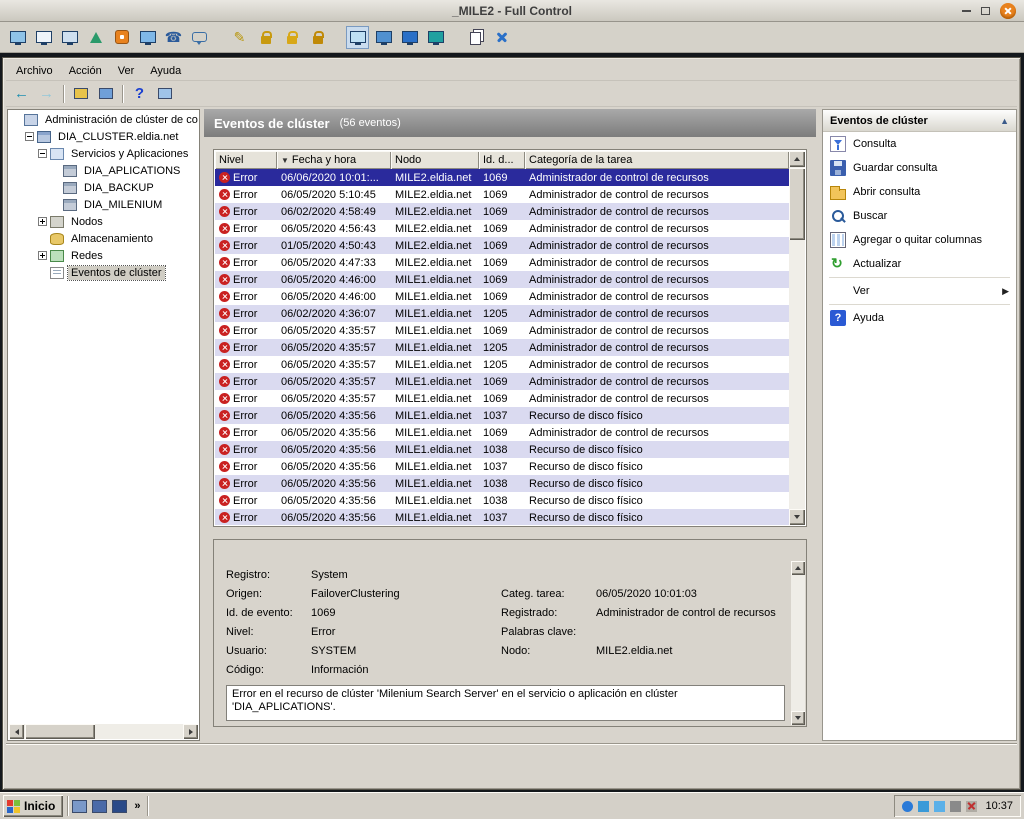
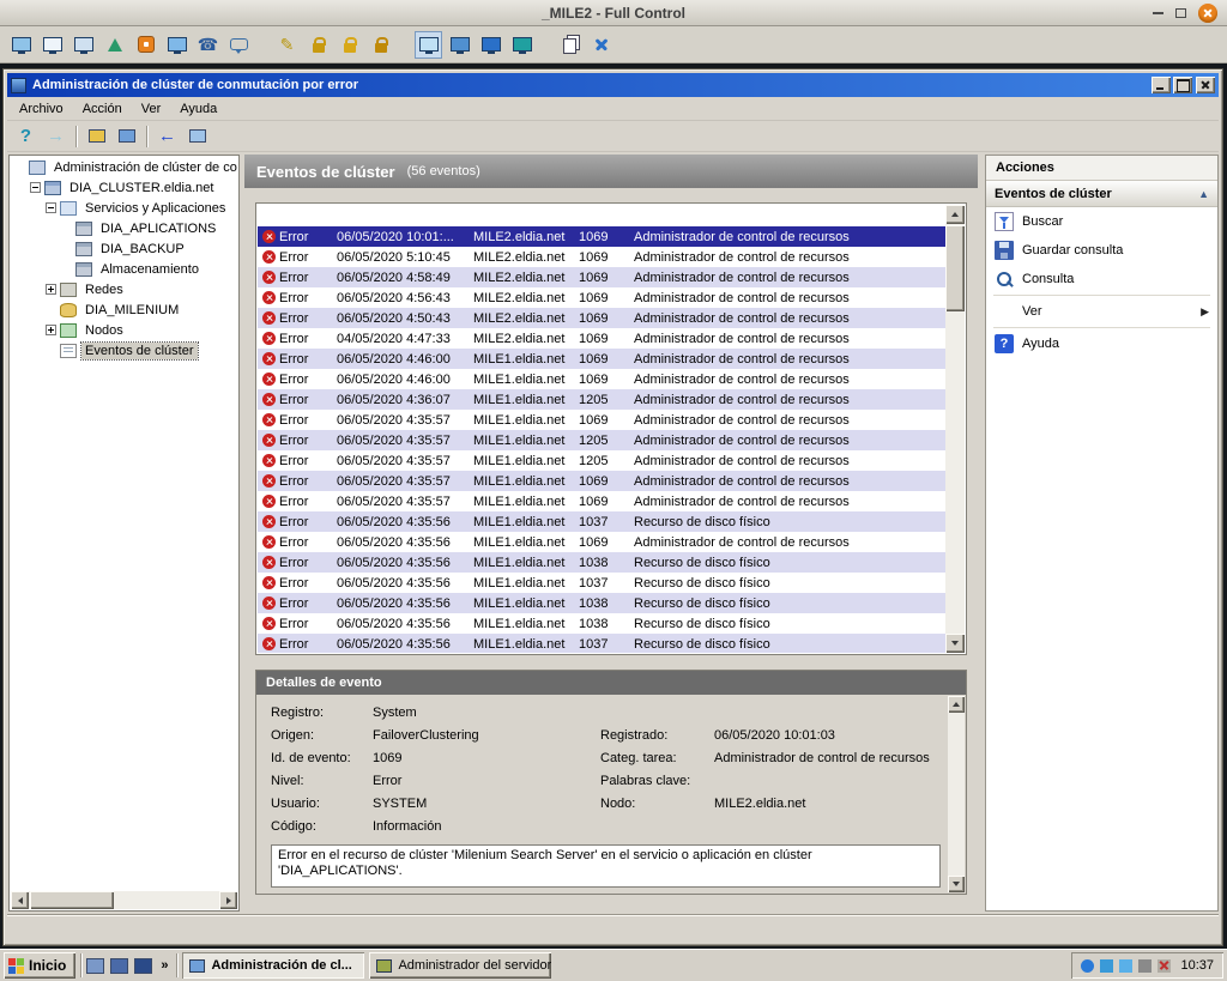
  _MILE2 - Full Control
  ☎
  ✎
+ Administración de clúster de conmutación por error
  Archivo
  Acción
  Ver
  Ayuda
- ←
+ ?
  →
- ?
+ ←
  Administración de clúster de co
  DIA_CLUSTER.eldia.net
  Servicios y Aplicaciones
  DIA_APLICATIONS
  DIA_BACKUP
- DIA_MILENIUM
+ Almacenamiento
- Nodos
+ Redes
- Almacenamiento
+ DIA_MILENIUM
- Redes
+ Nodos
  Eventos de clúster
  Eventos de clúster
  (56 eventos)
- Nivel
- ▼
- Fecha y hora
- Nodo
- Id. d...
- Categoría de la tarea
  Error
- 06/06/2020 10:01:...
+ 06/05/2020 10:01:...
  MILE2.eldia.net
  1069
  Administrador de control de recursos
  Error
  06/05/2020 5:10:45
  MILE2.eldia.net
  1069
  Administrador de control de recursos
  Error
- 06/02/2020 4:58:49
+ 06/05/2020 4:58:49
  MILE2.eldia.net
  1069
  Administrador de control de recursos
  Error
  06/05/2020 4:56:43
  MILE2.eldia.net
  1069
  Administrador de control de recursos
  Error
- 01/05/2020 4:50:43
+ 06/05/2020 4:50:43
  MILE2.eldia.net
  1069
  Administrador de control de recursos
  Error
- 06/05/2020 4:47:33
+ 04/05/2020 4:47:33
  MILE2.eldia.net
  1069
  Administrador de control de recursos
  Error
  06/05/2020 4:46:00
  MILE1.eldia.net
  1069
  Administrador de control de recursos
  Error
  06/05/2020 4:46:00
  MILE1.eldia.net
  1069
  Administrador de control de recursos
  Error
- 06/02/2020 4:36:07
+ 06/05/2020 4:36:07
  MILE1.eldia.net
  1205
  Administrador de control de recursos
  Error
  06/05/2020 4:35:57
  MILE1.eldia.net
  1069
  Administrador de control de recursos
  Error
  06/05/2020 4:35:57
  MILE1.eldia.net
  1205
  Administrador de control de recursos
  Error
  06/05/2020 4:35:57
  MILE1.eldia.net
  1205
  Administrador de control de recursos
  Error
  06/05/2020 4:35:57
  MILE1.eldia.net
  1069
  Administrador de control de recursos
  Error
  06/05/2020 4:35:57
  MILE1.eldia.net
  1069
  Administrador de control de recursos
  Error
  06/05/2020 4:35:56
  MILE1.eldia.net
  1037
  Recurso de disco físico
  Error
  06/05/2020 4:35:56
  MILE1.eldia.net
  1069
  Administrador de control de recursos
  Error
  06/05/2020 4:35:56
  MILE1.eldia.net
  1038
  Recurso de disco físico
  Error
  06/05/2020 4:35:56
  MILE1.eldia.net
  1037
  Recurso de disco físico
  Error
  06/05/2020 4:35:56
  MILE1.eldia.net
  1038
  Recurso de disco físico
  Error
  06/05/2020 4:35:56
  MILE1.eldia.net
  1038
  Recurso de disco físico
  Error
  06/05/2020 4:35:56
  MILE1.eldia.net
  1037
  Recurso de disco físico
+ Detalles de evento
  Registro:
  System
  Origen:
  FailoverClustering
- Categ. tarea:
+ Registrado:
  06/05/2020 10:01:03
  Id. de evento:
  1069
- Registrado:
+ Categ. tarea:
  Administrador de control de recursos
  Nivel:
  Error
  Palabras clave:
  Usuario:
  SYSTEM
  Nodo:
  MILE2.eldia.net
  Código:
  Información
  Error en el recurso de clúster 'Milenium Search Server' en el servicio o aplicación en clúster 'DIA_APLICATIONS'.
+ Acciones
  Eventos de clúster
  ▲
- Consulta
+ Buscar
  Guardar consulta
- Abrir consulta
- Buscar
+ Consulta
- Agregar o quitar columnas
- Actualizar
  Ver
  ▶
  Ayuda
  Inicio
  »
+ Administración de cl...
+ Administrador del servidor
  10:37
